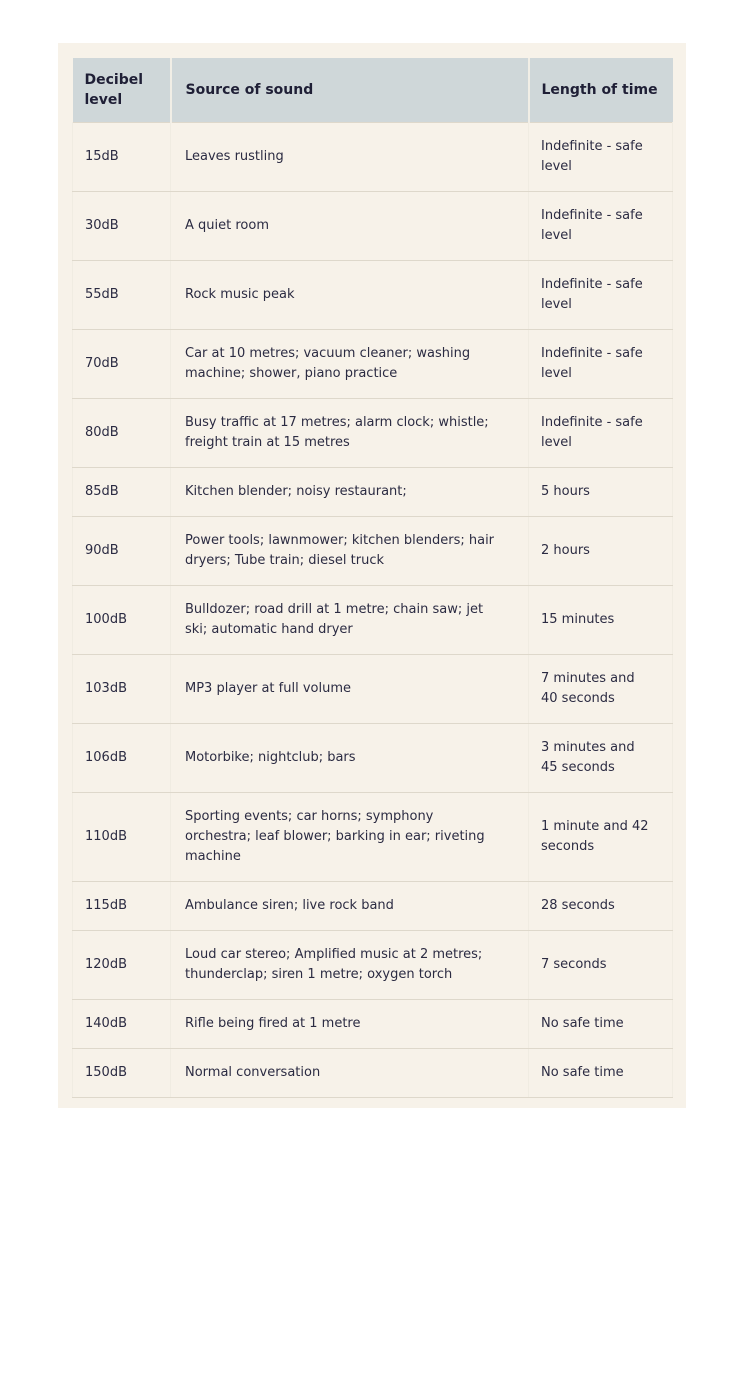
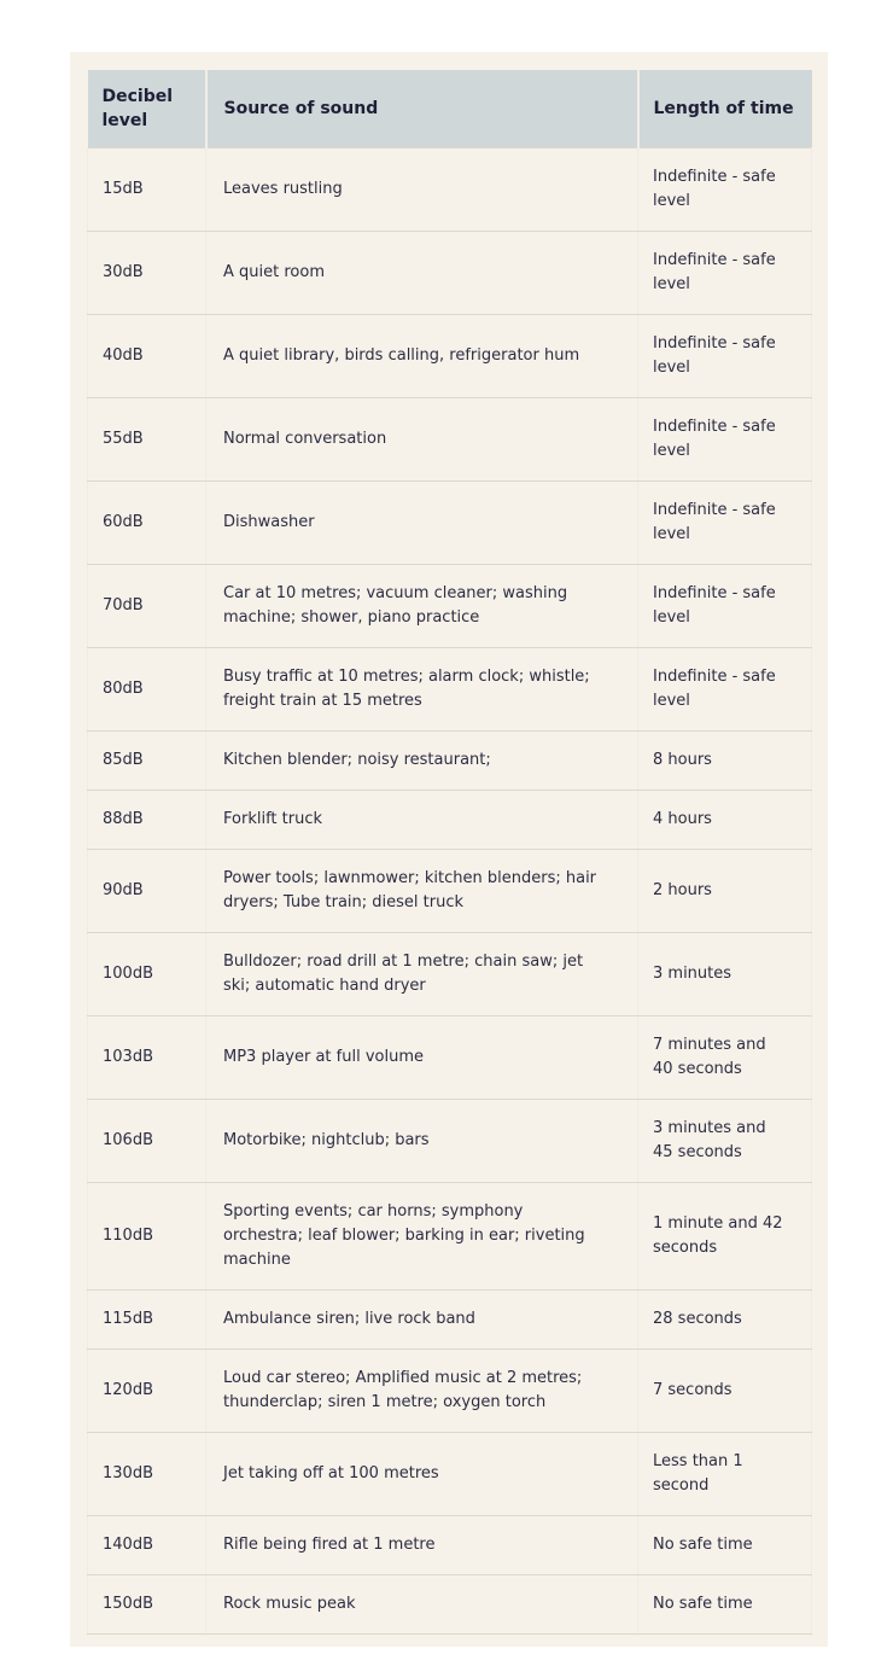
  Decibel level	Source of sound	Length of time
  15dB	Leaves rustling	Indefinite - safe level
  30dB	A quiet room	Indefinite - safe level
+ 40dB	A quiet library, birds calling, refrigerator hum	Indefinite - safe level
- 55dB	Rock music peak	Indefinite - safe level
+ 55dB	Normal conversation	Indefinite - safe level
+ 60dB	Dishwasher	Indefinite - safe level
  70dB	Car at 10 metres; vacuum cleaner; washing machine; shower, piano practice	Indefinite - safe level
- 80dB	Busy traffic at 17 metres; alarm clock; whistle; freight train at 15 metres	Indefinite - safe level
+ 80dB	Busy traffic at 10 metres; alarm clock; whistle; freight train at 15 metres	Indefinite - safe level
- 85dB	Kitchen blender; noisy restaurant;	5 hours
+ 85dB	Kitchen blender; noisy restaurant;	8 hours
+ 88dB	Forklift truck	4 hours
  90dB	Power tools; lawnmower; kitchen blenders; hair dryers; Tube train; diesel truck	2 hours
- 100dB	Bulldozer; road drill at 1 metre; chain saw; jet ski; automatic hand dryer	15 minutes
+ 100dB	Bulldozer; road drill at 1 metre; chain saw; jet ski; automatic hand dryer	3 minutes
  103dB	MP3 player at full volume	7 minutes and 40 seconds
  106dB	Motorbike; nightclub; bars	3 minutes and 45 seconds
  110dB	Sporting events; car horns; symphony orchestra; leaf blower; barking in ear; riveting machine	1 minute and 42 seconds
  115dB	Ambulance siren; live rock band	28 seconds
  120dB	Loud car stereo; Amplified music at 2 metres; thunderclap; siren 1 metre; oxygen torch	7 seconds
+ 130dB	Jet taking off at 100 metres	Less than 1 second
  140dB	Rifle being fired at 1 metre	No safe time
- 150dB	Normal conversation	No safe time
+ 150dB	Rock music peak	No safe time
